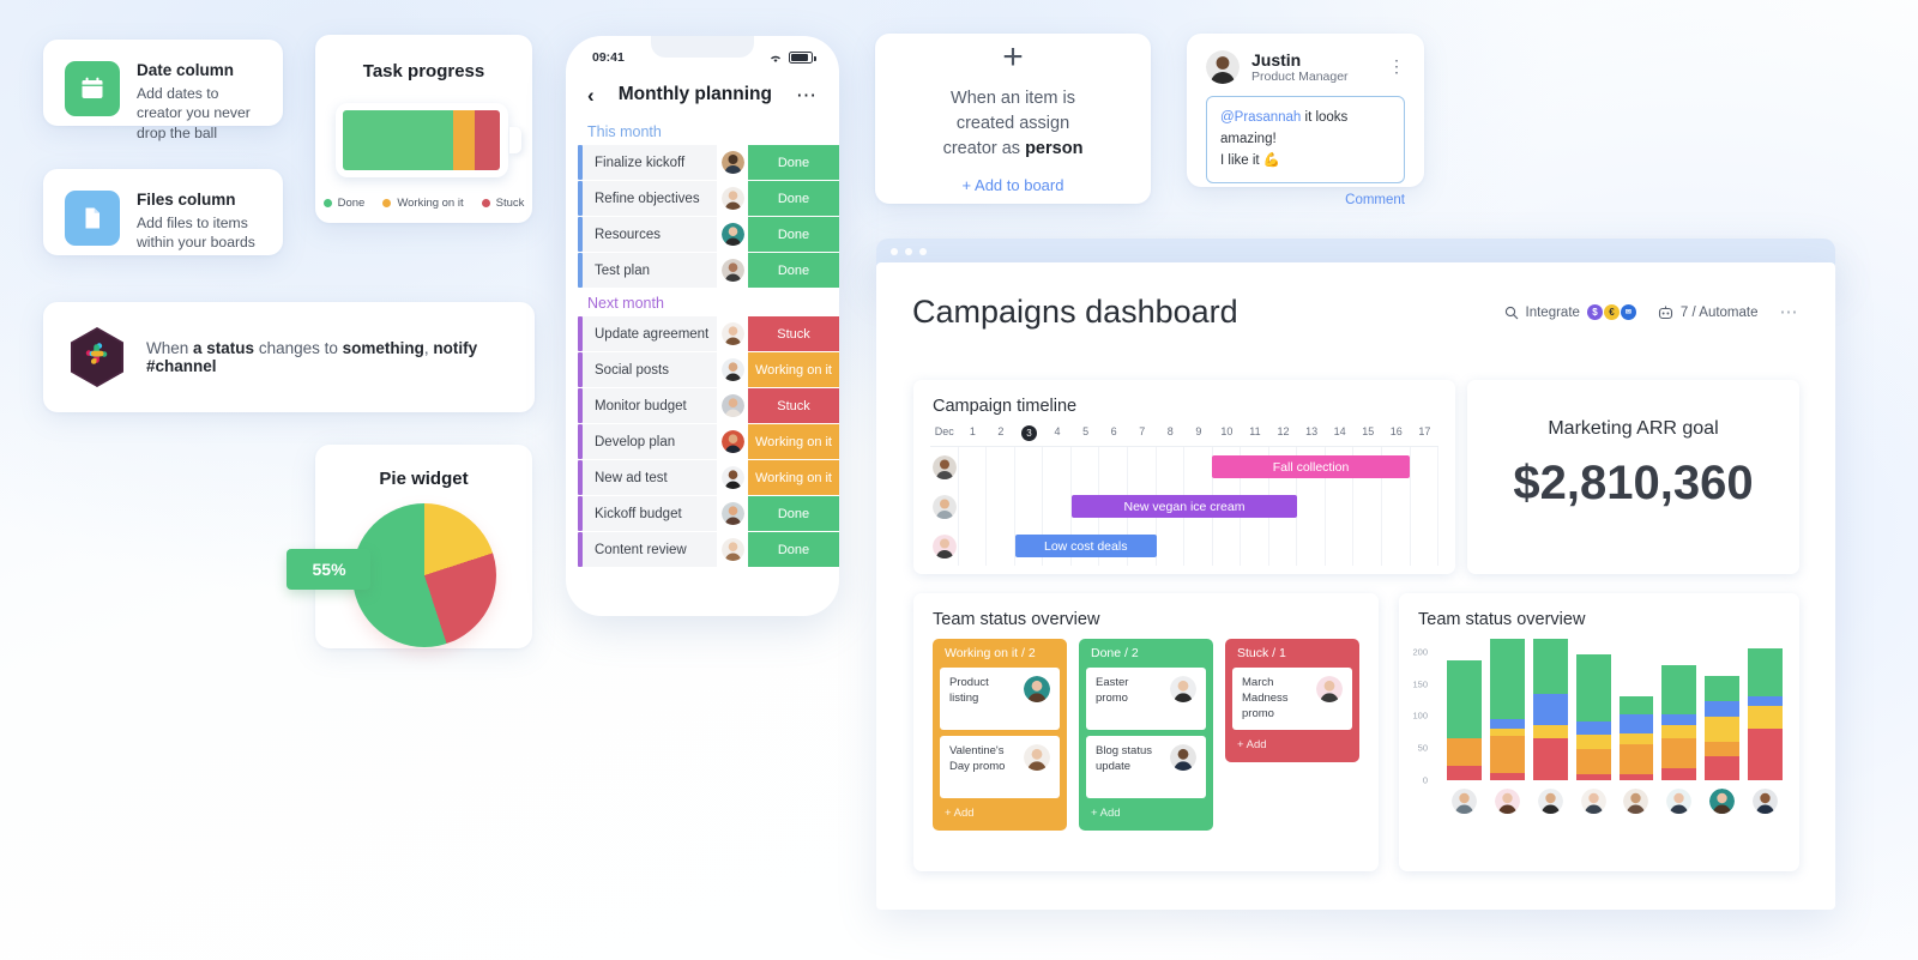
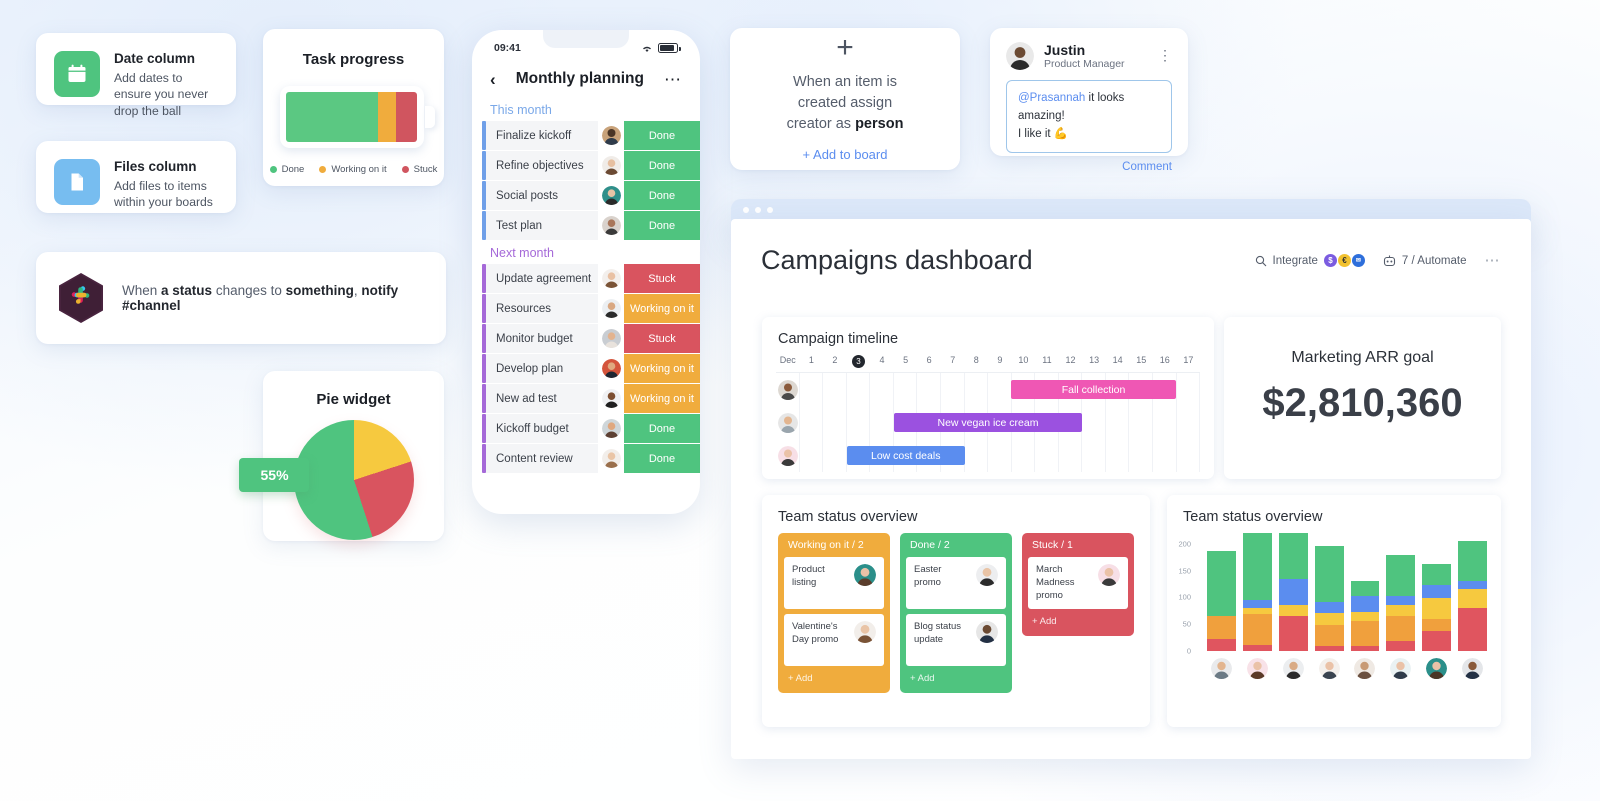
  Date column
- Add dates to creator you never drop the ball
+ Add dates to ensure you never drop the ball
  Files column
  Add files to items within your boards
  Task progress
  Done
  Working on it
  Stuck
  When a status changes to something, notify #channel
  Pie widget
  55%
  09:41
  ‹
  Monthly planning
  ⋯
  This month
  Finalize kickoff
  Done
  Refine objectives
  Done
- Resources
+ Social posts
  Done
  Test plan
  Done
  Next month
  Update agreement
  Stuck
- Social posts
+ Resources
  Working on it
  Monitor budget
  Stuck
  Develop plan
  Working on it
  New ad test
  Working on it
  Kickoff budget
  Done
  Content review
  Done
  +
  When an item is
  created assign
  creator as person
  + Add to board
  Justin
  Product Manager
  ⋮
  @Prasannah it looks amazing!
  I like it 💪
  Comment
  Campaigns dashboard
  Integrate
  $
  €
  7 / Automate
  ⋯
  Campaign timeline
  Dec
  1
  2
  3
  4
  5
  6
  7
  8
  9
  10
  11
  12
  13
  14
  15
  16
  17
  Fall collection
  New vegan ice cream
  Low cost deals
  Marketing ARR goal
  $2,810,360
  Team status overview
  Working on it / 2
  Product listing
  Valentine's Day promo
  + Add
  Done / 2
  Easter promo
  Blog status update
  + Add
  Stuck / 1
  March Madness promo
  + Add
  Team status overview
  0
  50
  100
  150
  200
